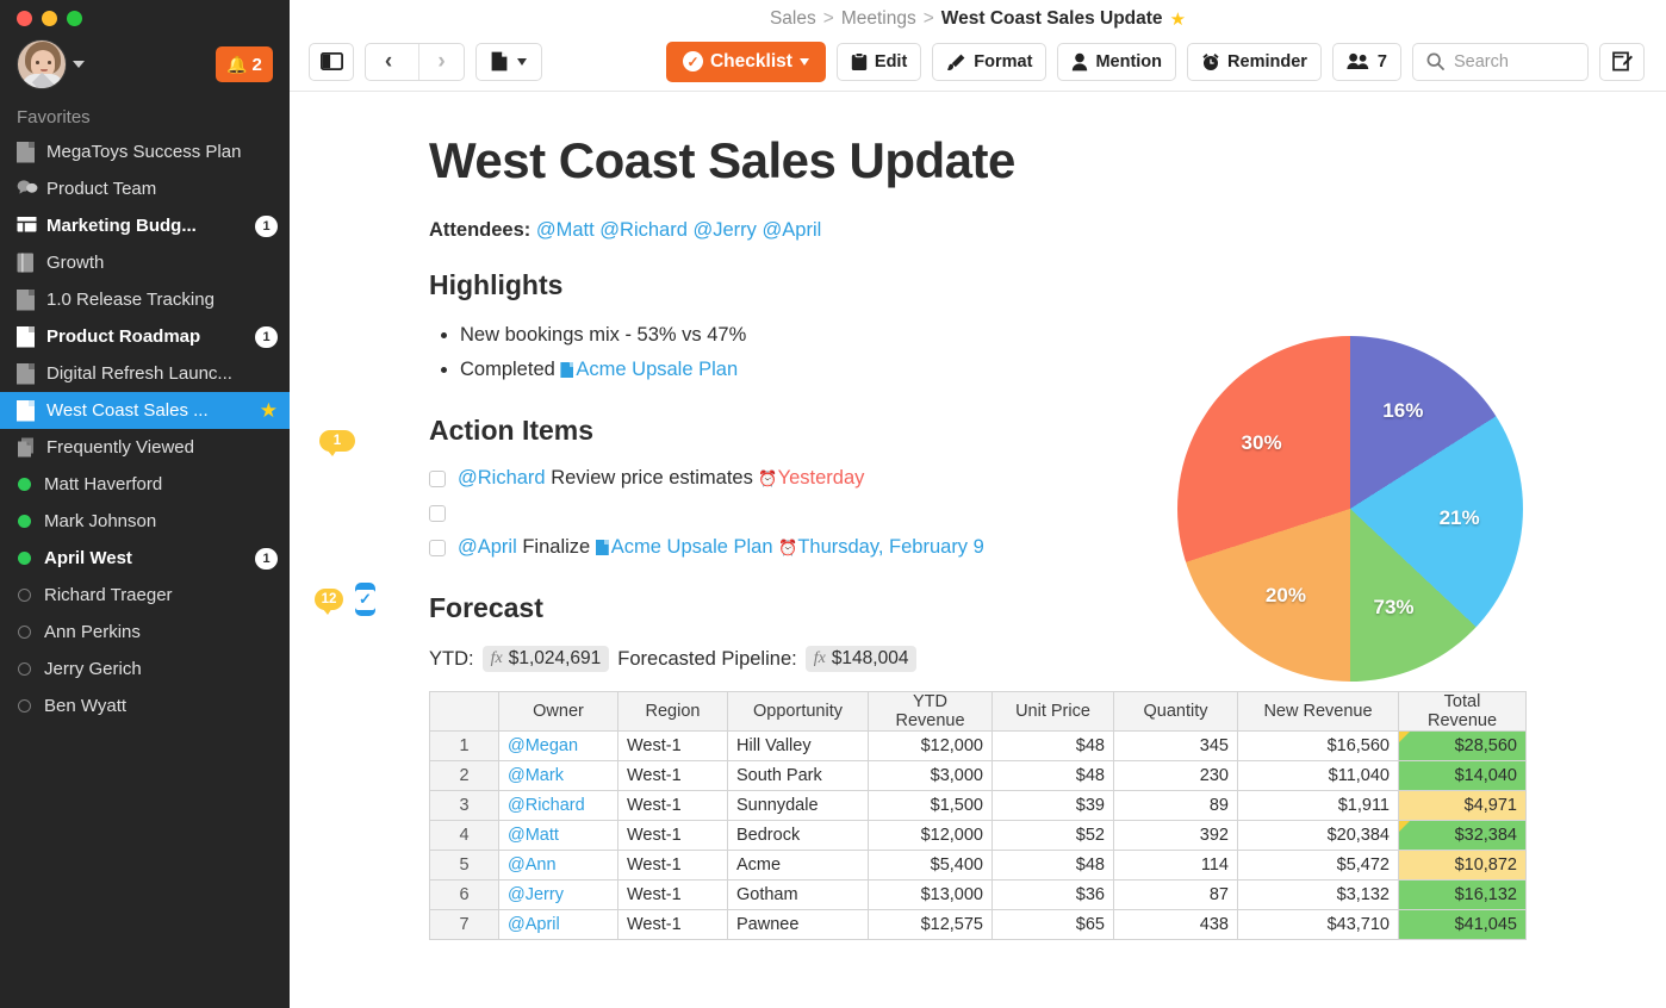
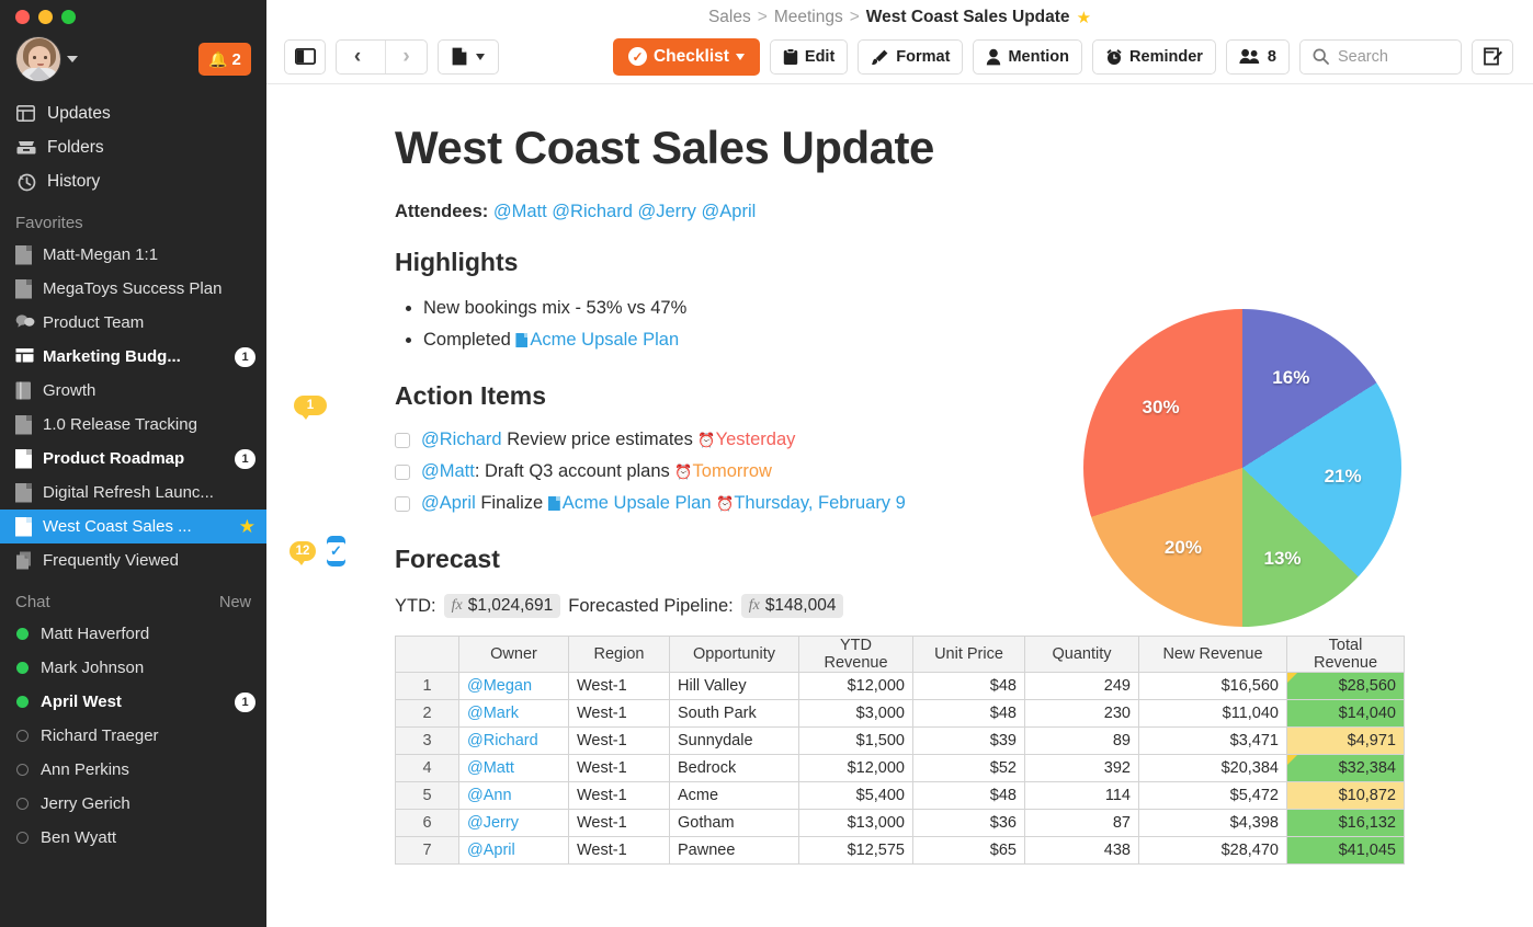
  🔔
  2
+ Updates
+ Folders
+ History
  Favorites
+ Matt-Megan 1:1
  MegaToys Success Plan
  Product Team
  Marketing Budg...
  1
  Growth
  1.0 Release Tracking
  Product Roadmap
  1
  Digital Refresh Launc...
  West Coast Sales ...
  ★
  Frequently Viewed
+ Chat
+ New
  Matt Haverford
  Mark Johnson
  April West
  1
  Richard Traeger
  Ann Perkins
  Jerry Gerich
  Ben Wyatt
  Sales
  >
  Meetings
  >
  West Coast Sales Update
  ★
  ‹
  ›
  ✓
  Checklist
  Edit
  Format
  Mention
  Reminder
- 7
+ 8
  Search
  1
  12
  ✓
  West Coast Sales Update
  Attendees: @Matt @Richard @Jerry @April
  Highlights
  New bookings mix - 53% vs 47%
  Completed Acme Upsale Plan
  Action Items
  @Richard Review price estimates ⏰Yesterday
+ @Matt: Draft Q3 account plans ⏰Tomorrow
  @April Finalize Acme Upsale Plan ⏰Thursday, February 9
  Forecast
  YTD:
  fx
  $1,024,691
  Forecasted Pipeline:
  fx
  $148,004
  	Owner	Region	Opportunity	YTD Revenue	Unit Price	Quantity	New Revenue	Total Revenue
- 1	@Megan	West-1	Hill Valley	$12,000	$48	345	$16,560	$28,560
+ 1	@Megan	West-1	Hill Valley	$12,000	$48	249	$16,560	$28,560
  2	@Mark	West-1	South Park	$3,000	$48	230	$11,040	$14,040
- 3	@Richard	West-1	Sunnydale	$1,500	$39	89	$1,911	$4,971
+ 3	@Richard	West-1	Sunnydale	$1,500	$39	89	$3,471	$4,971
  4	@Matt	West-1	Bedrock	$12,000	$52	392	$20,384	$32,384
  5	@Ann	West-1	Acme	$5,400	$48	114	$5,472	$10,872
- 6	@Jerry	West-1	Gotham	$13,000	$36	87	$3,132	$16,132
+ 6	@Jerry	West-1	Gotham	$13,000	$36	87	$4,398	$16,132
- 7	@April	West-1	Pawnee	$12,575	$65	438	$43,710	$41,045
+ 7	@April	West-1	Pawnee	$12,575	$65	438	$28,470	$41,045
  16%
  21%
- 73%
+ 13%
  20%
  30%
